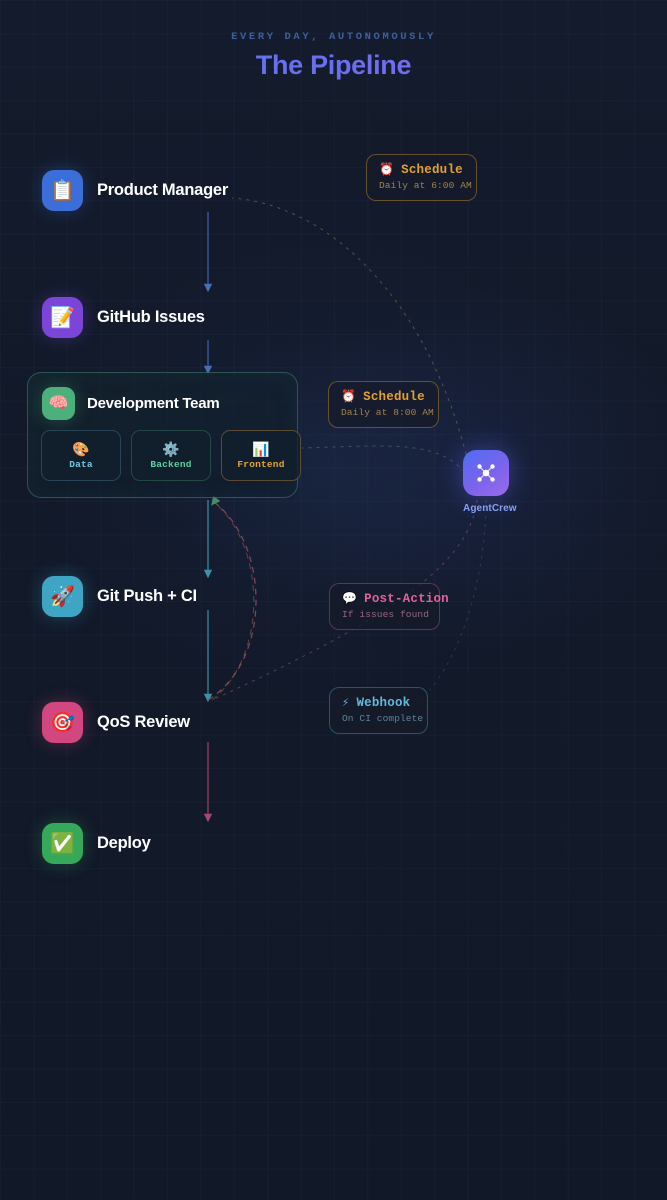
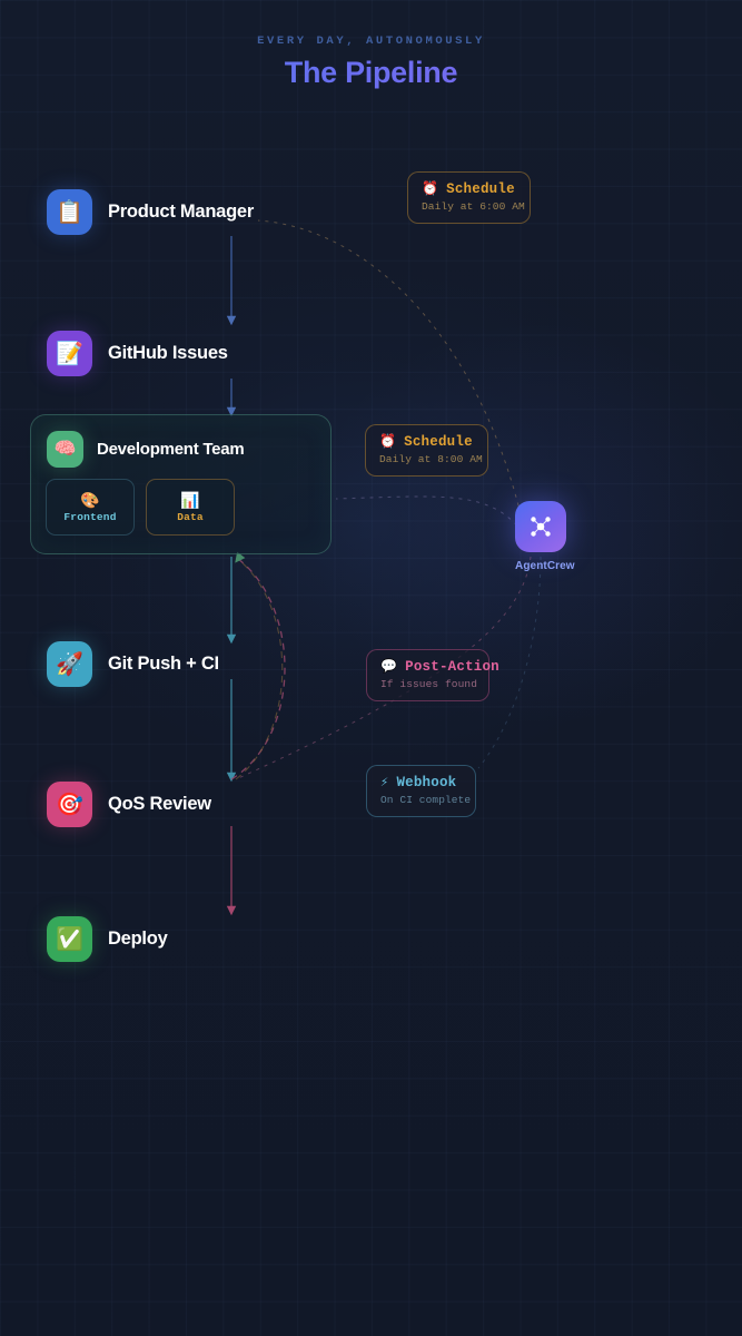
  EVERY DAY, AUTONOMOUSLY
  The Pipeline
  📋
  Product Manager
  📝
  GitHub Issues
  🚀
  Git Push + CI
  🎯
  QoS Review
  ✅
  Deploy
  🧠
  Development Team
  🎨
- Data
+ Frontend
- ⚙️
- Backend
  📊
- Frontend
+ Data
  ⏰
  Schedule
  Daily at 6:00 AM
  ⏰
  Schedule
  Daily at 8:00 AM
  💬
  Post-Action
  If issues found
  ⚡
  Webhook
  On CI complete
  AgentCrew
